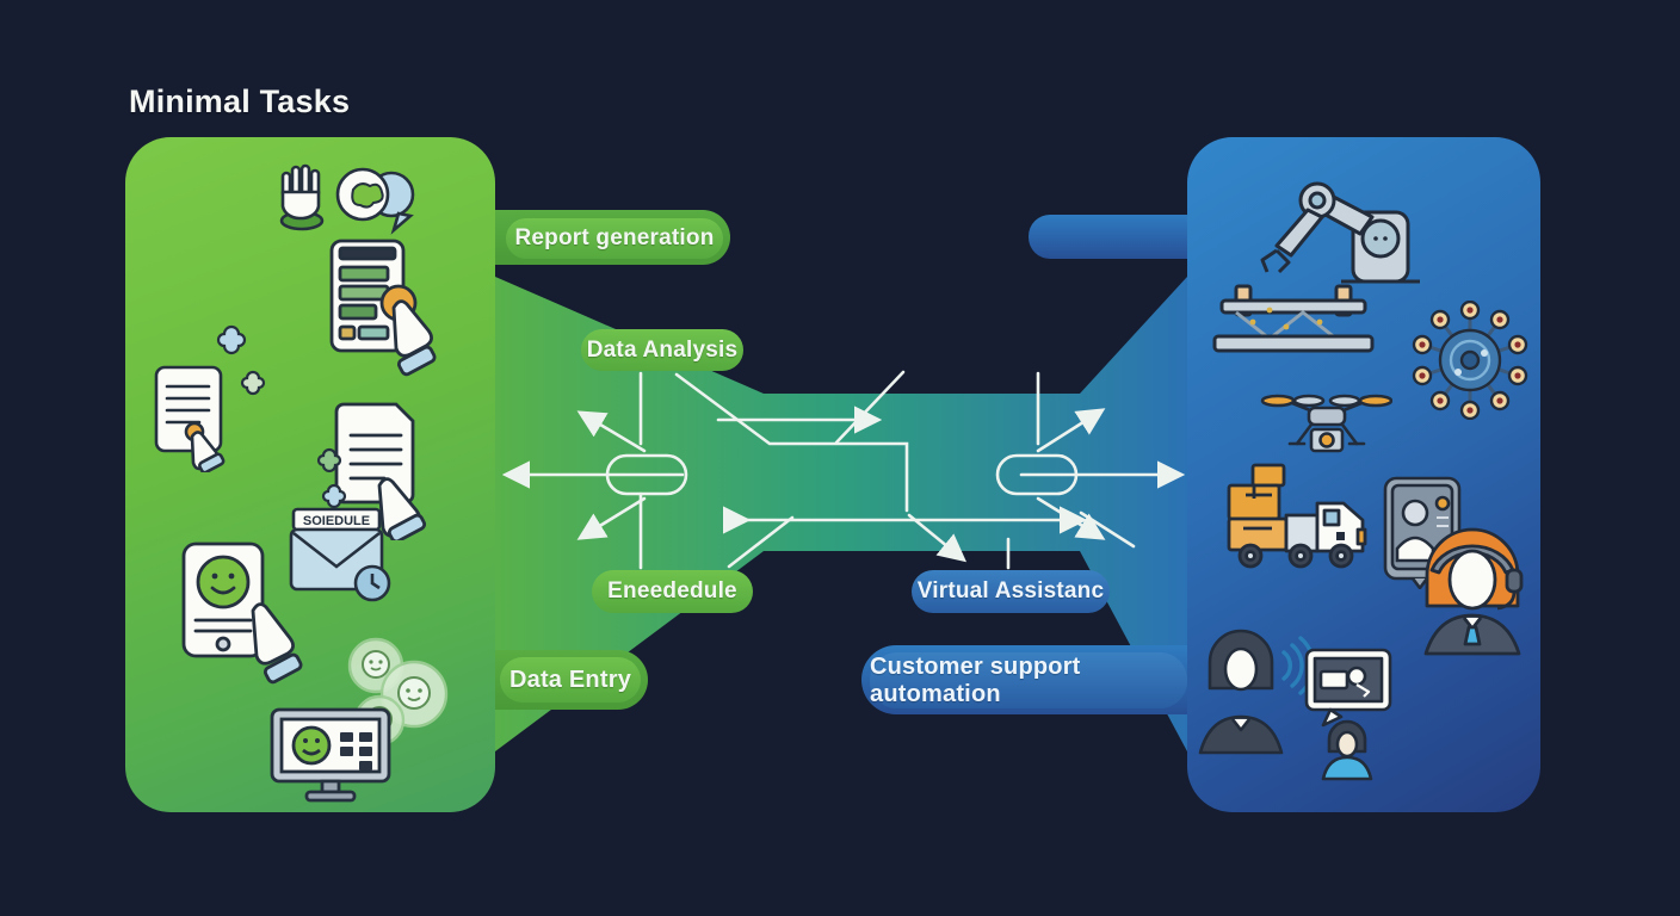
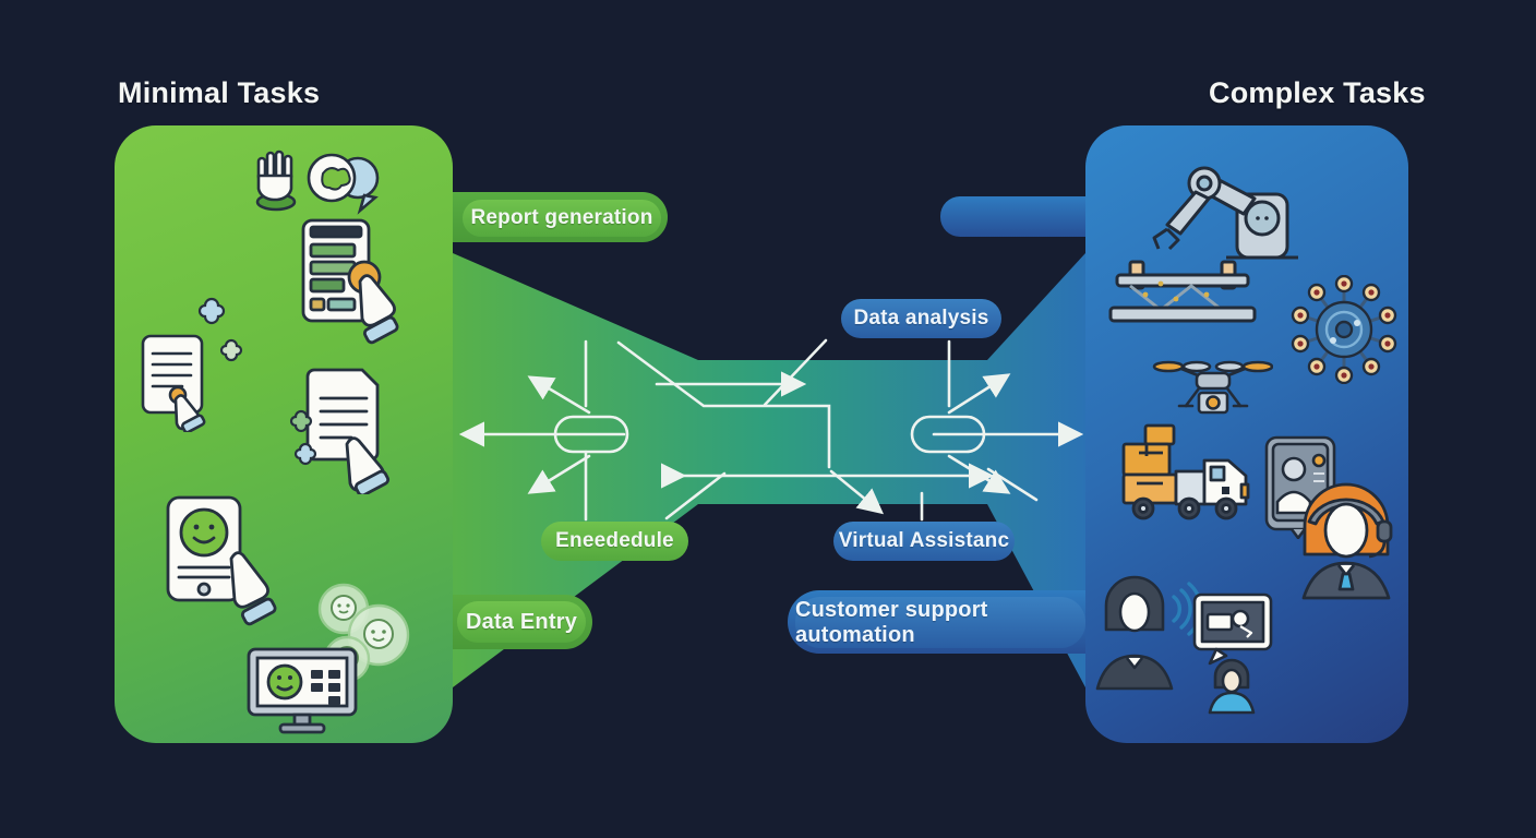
  Minimal Tasks
+ Complex Tasks
  Report generation
- Data Analysis
  Eneededule
  Data Entry
+ Data analysis
  Virtual Assistanc
  Customer support automation
- SOIEDULE
